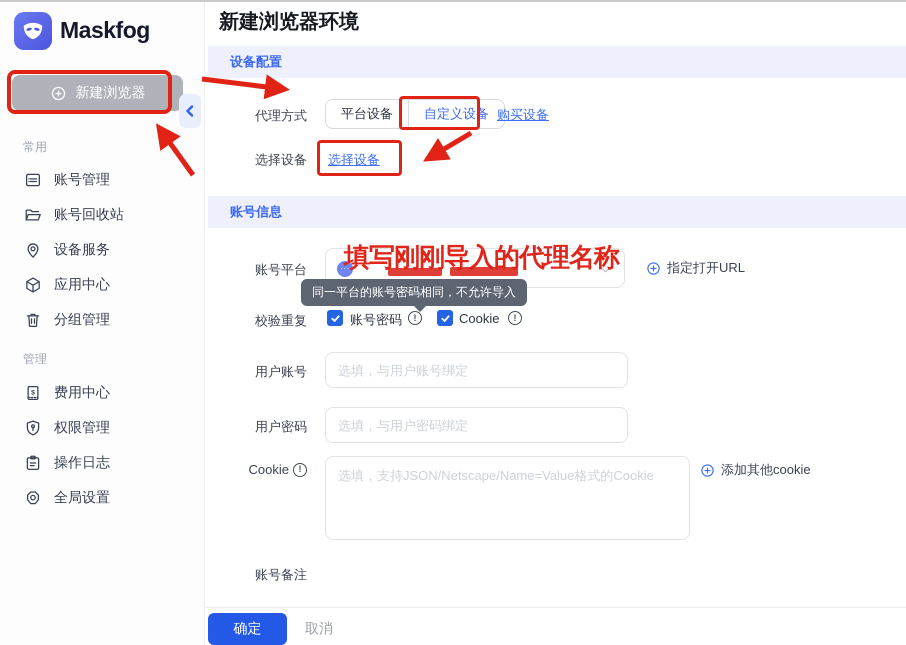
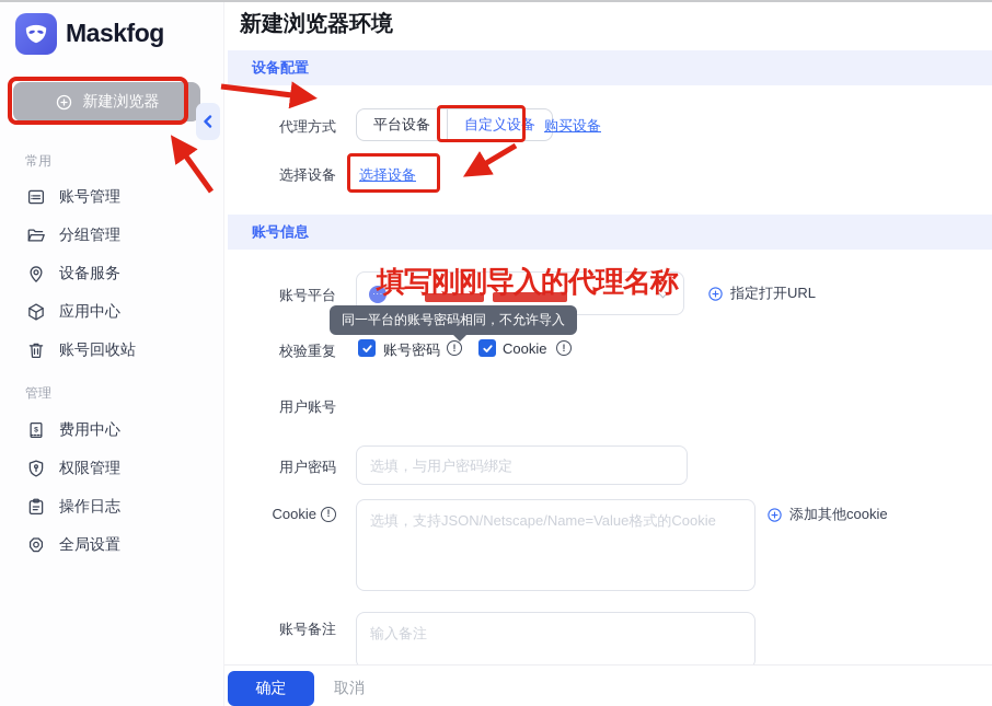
  Maskfog
  新建浏览器
  常用
  账号管理
- 账号回收站
+ 分组管理
  设备服务
  应用中心
- 分组管理
+ 账号回收站
  管理
  费用中心
  权限管理
  操作日志
  全局设置
  新建浏览器环境
  设备配置
  代理方式
  平台设备
  自定义设备
  购买设备
  选择设备
  选择设备
  账号信息
  账号平台
  ···
  指定打开URL
  同一平台的账号密码相同，不允许导入
  校验重复
  账号密码
  !
  Cookie
  !
  用户账号
- 选填，与用户账号绑定
  用户密码
  选填，与用户密码绑定
  Cookie
  !
  选填，支持JSON/Netscape/Name=Value格式的Cookie
  添加其他cookie
  账号备注
+ 输入备注
  确定
  取消
  填写刚刚导入的代理名称
